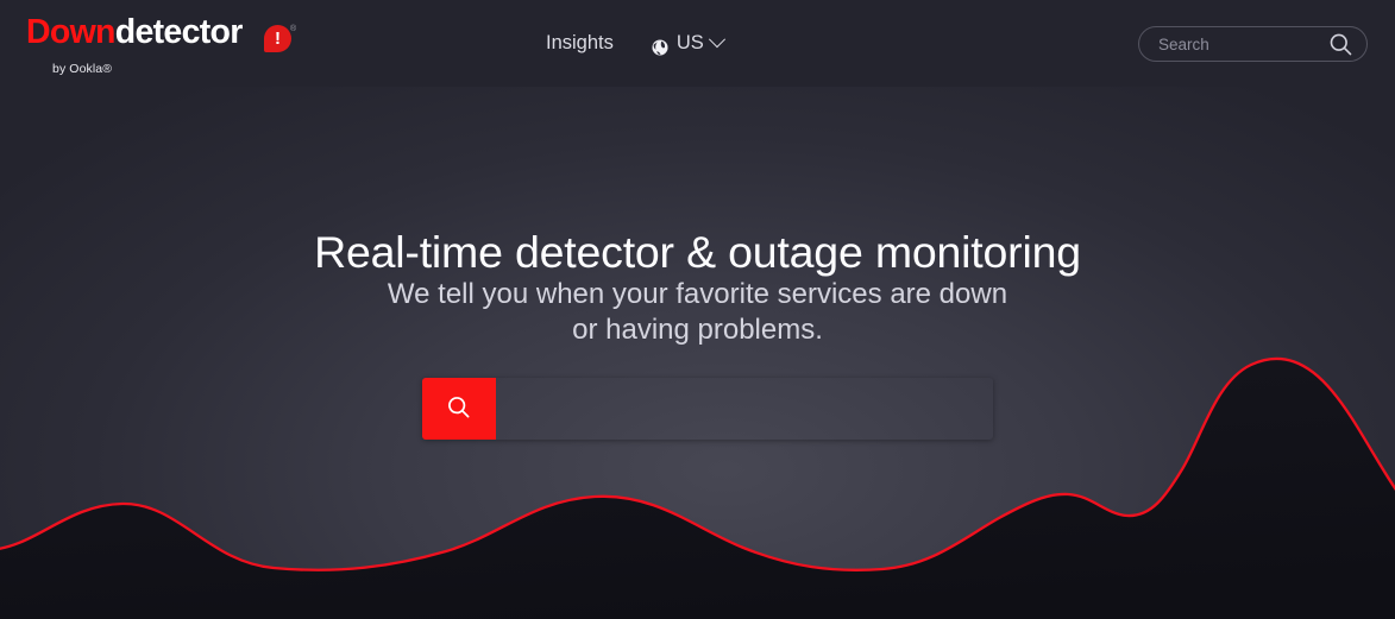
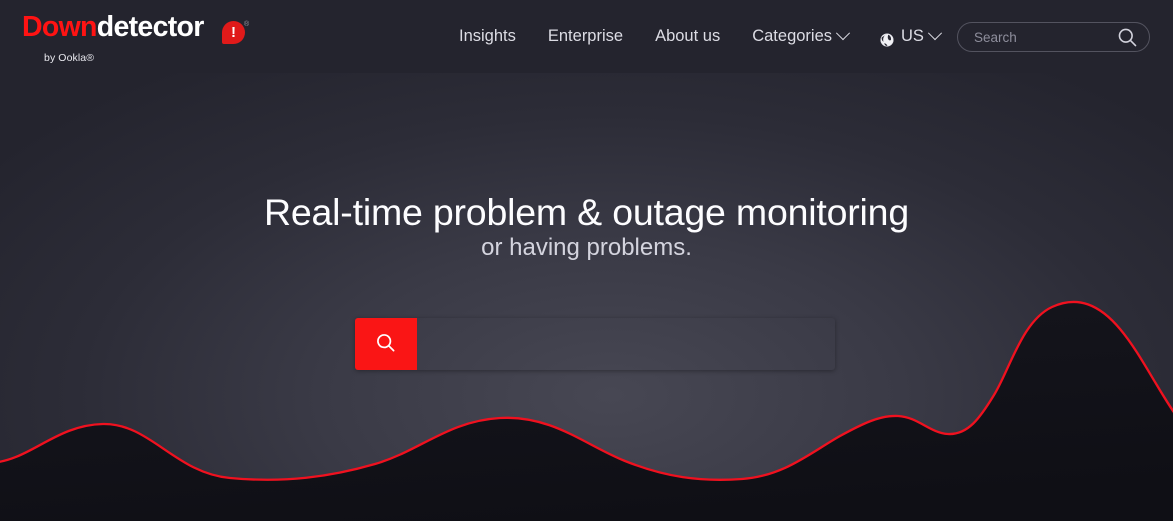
  Downdetector
  !
  by Ookla®
  Insights
+ Enterprise
+ About us
+ Categories
  US
  Search
- Real-time detector & outage monitoring
+ Real-time problem & outage monitoring
- We tell you when your favorite services are down
  or having problems.
